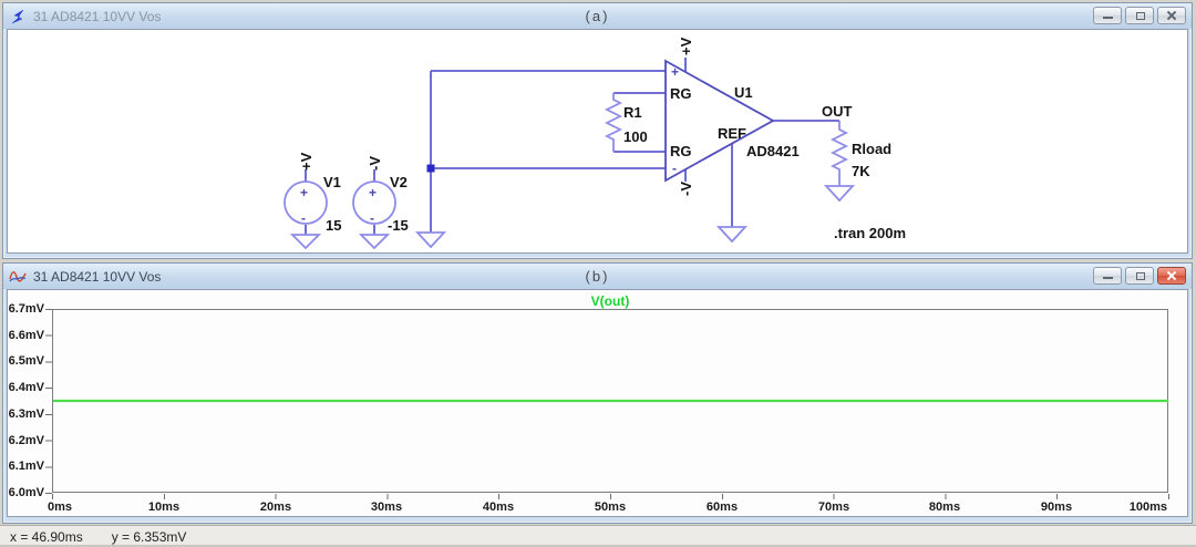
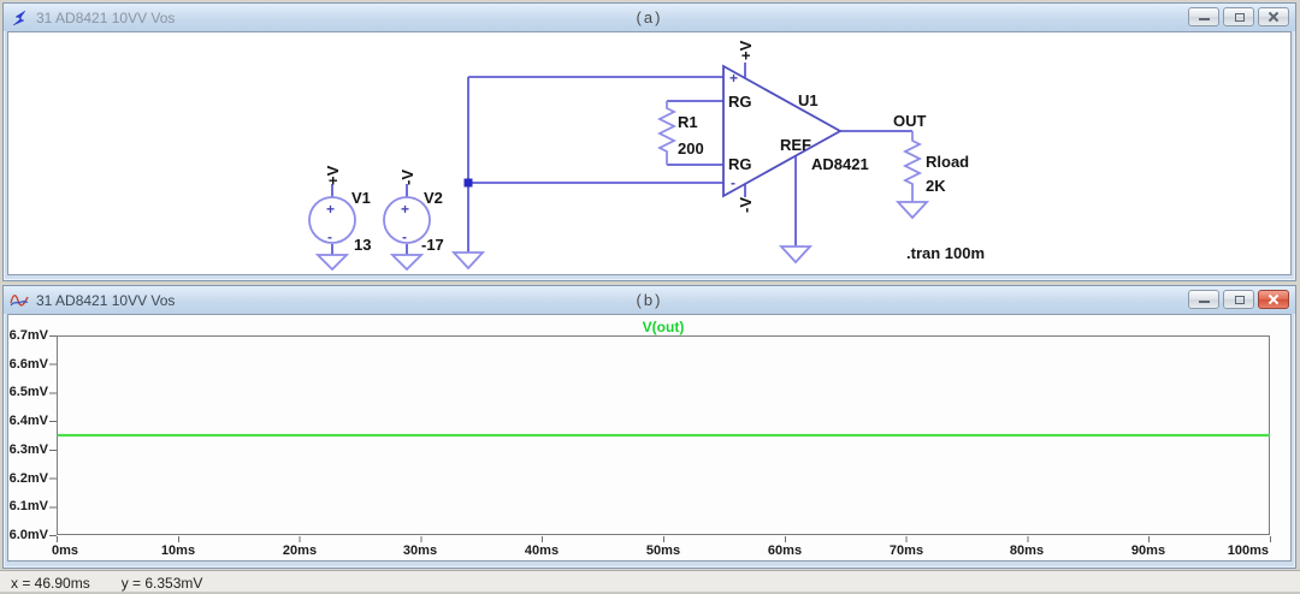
  31 AD8421 10VV Vos
  (a)
  +
  -
  V1
- 15
+ 13
  +
  -
  V2
- -15
+ -17
  R1
- 100
+ 200
  +
  -
  RG
  RG
  REF
  U1
  AD8421
  OUT
  Rload
- 7K
+ 2K
- .tran 200m
+ .tran 100m
  31 AD8421 10VV Vos
  (b)
  V(out)
  6.7mV
  6.6mV
  6.5mV
  6.4mV
  6.3mV
  6.2mV
  6.1mV
  6.0mV
  0ms
  10ms
  20ms
  30ms
  40ms
  50ms
  60ms
  70ms
  80ms
  90ms
  100ms
  x = 46.90ms
  y = 6.353mV
